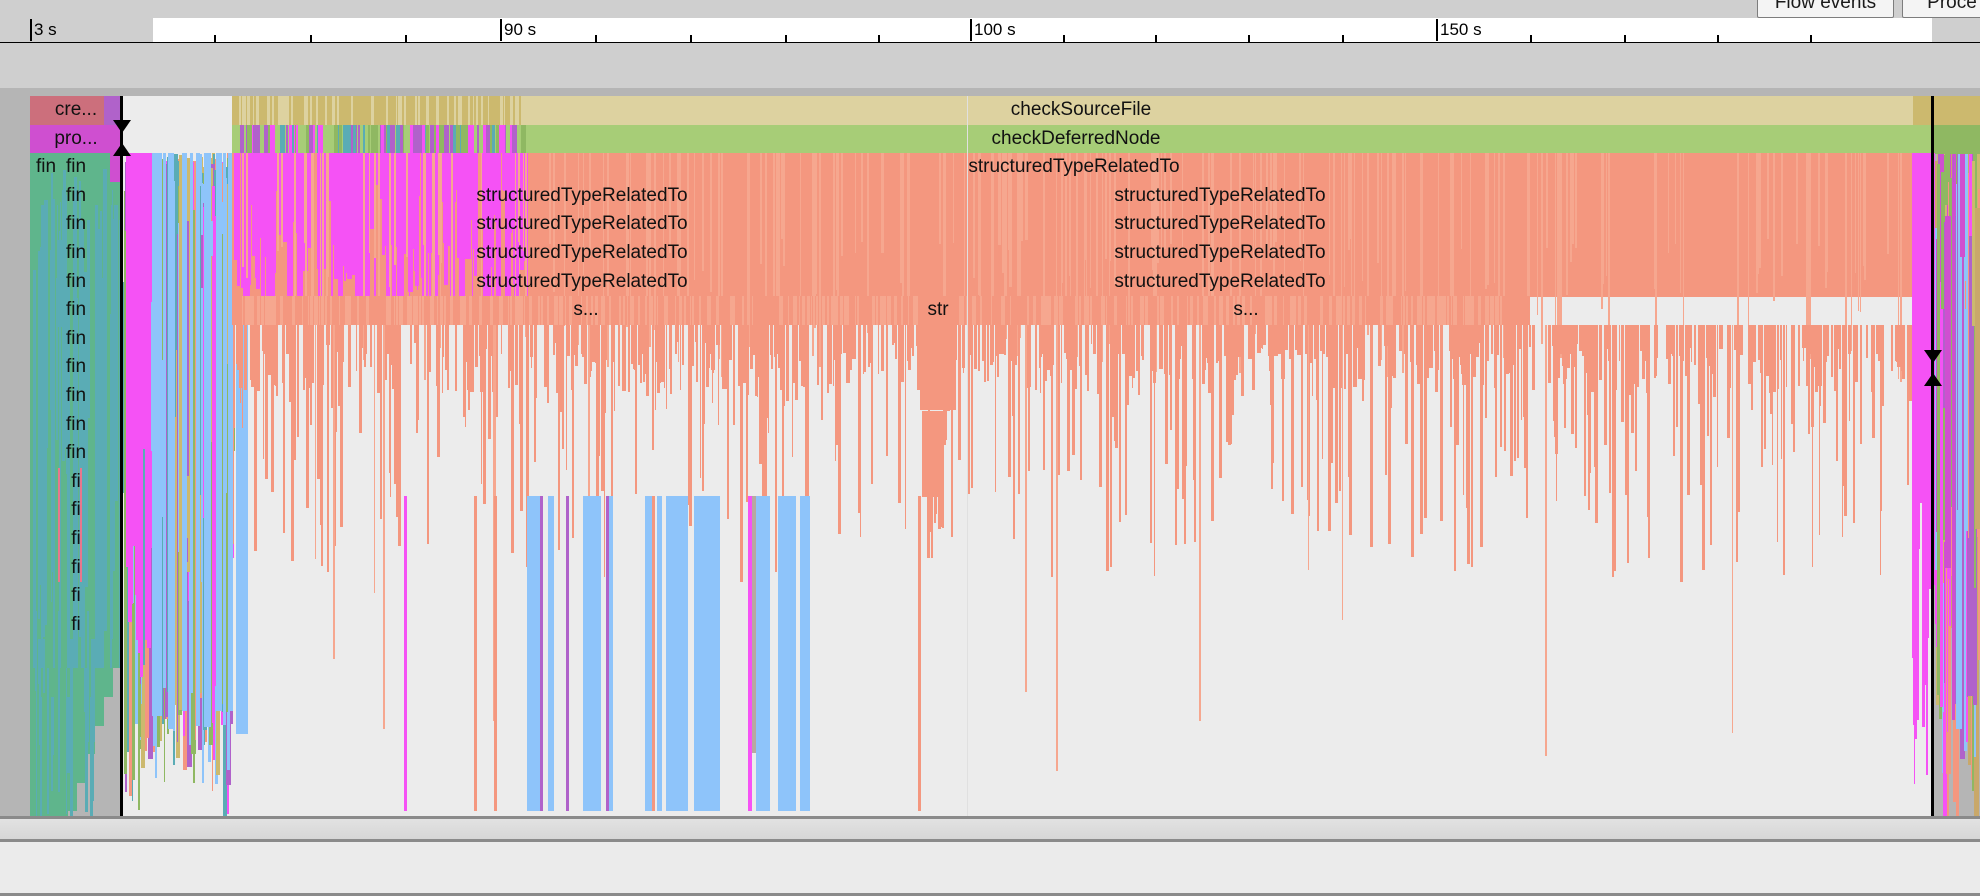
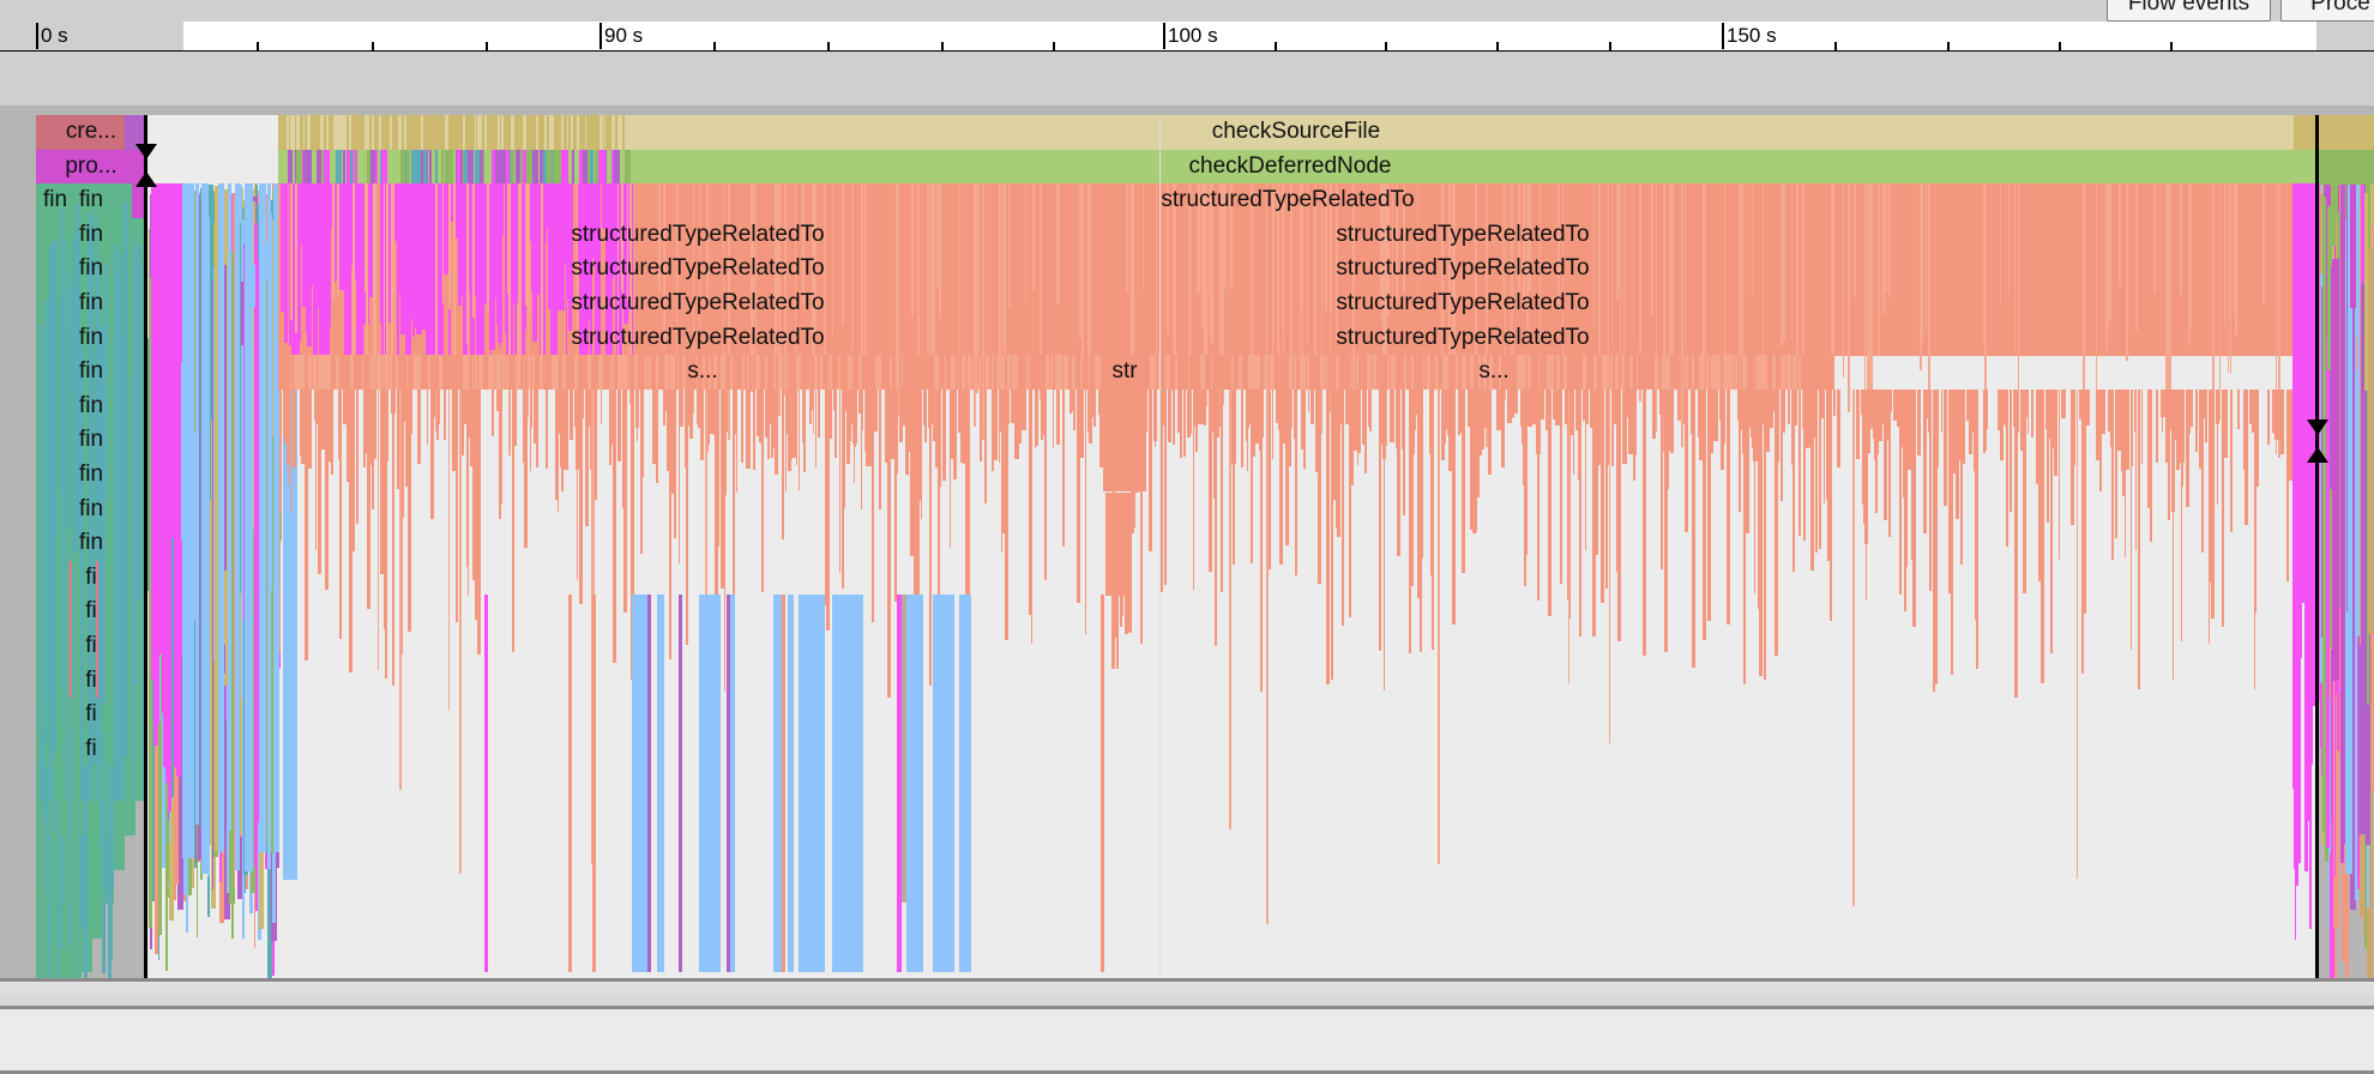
  Flow events
  Proce
- 3 s
+ 0 s
  90 s
  100 s
  150 s
  checkSourceFile
  checkDeferredNode
  structuredTypeRelatedTo
  structuredTypeRelatedTo
  structuredTypeRelatedTo
  structuredTypeRelatedTo
  structuredTypeRelatedTo
  structuredTypeRelatedTo
  structuredTypeRelatedTo
  structuredTypeRelatedTo
  structuredTypeRelatedTo
  s...
  str
  s...
  cre...
  pro...
  fin
  fin
  fin
  fin
  fin
  fin
  fin
  fin
  fin
  fin
  fin
  fin
  fi
  fi
  fi
  fi
  fi
  fi
